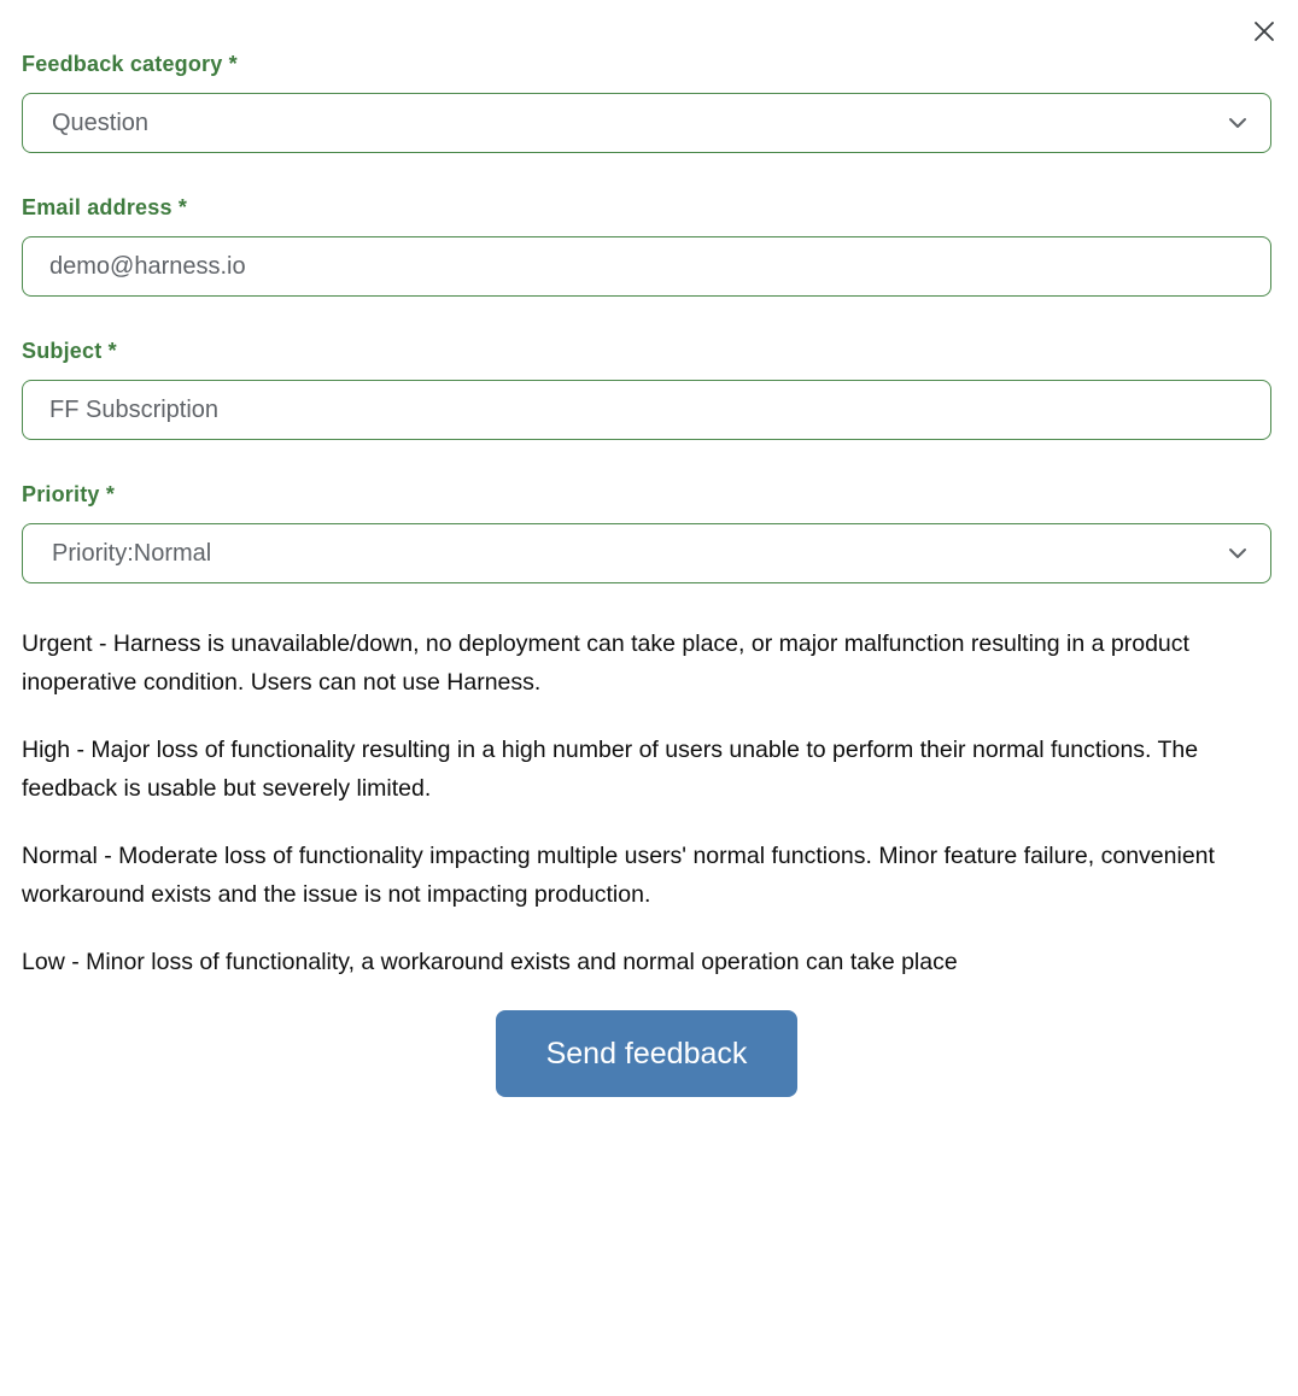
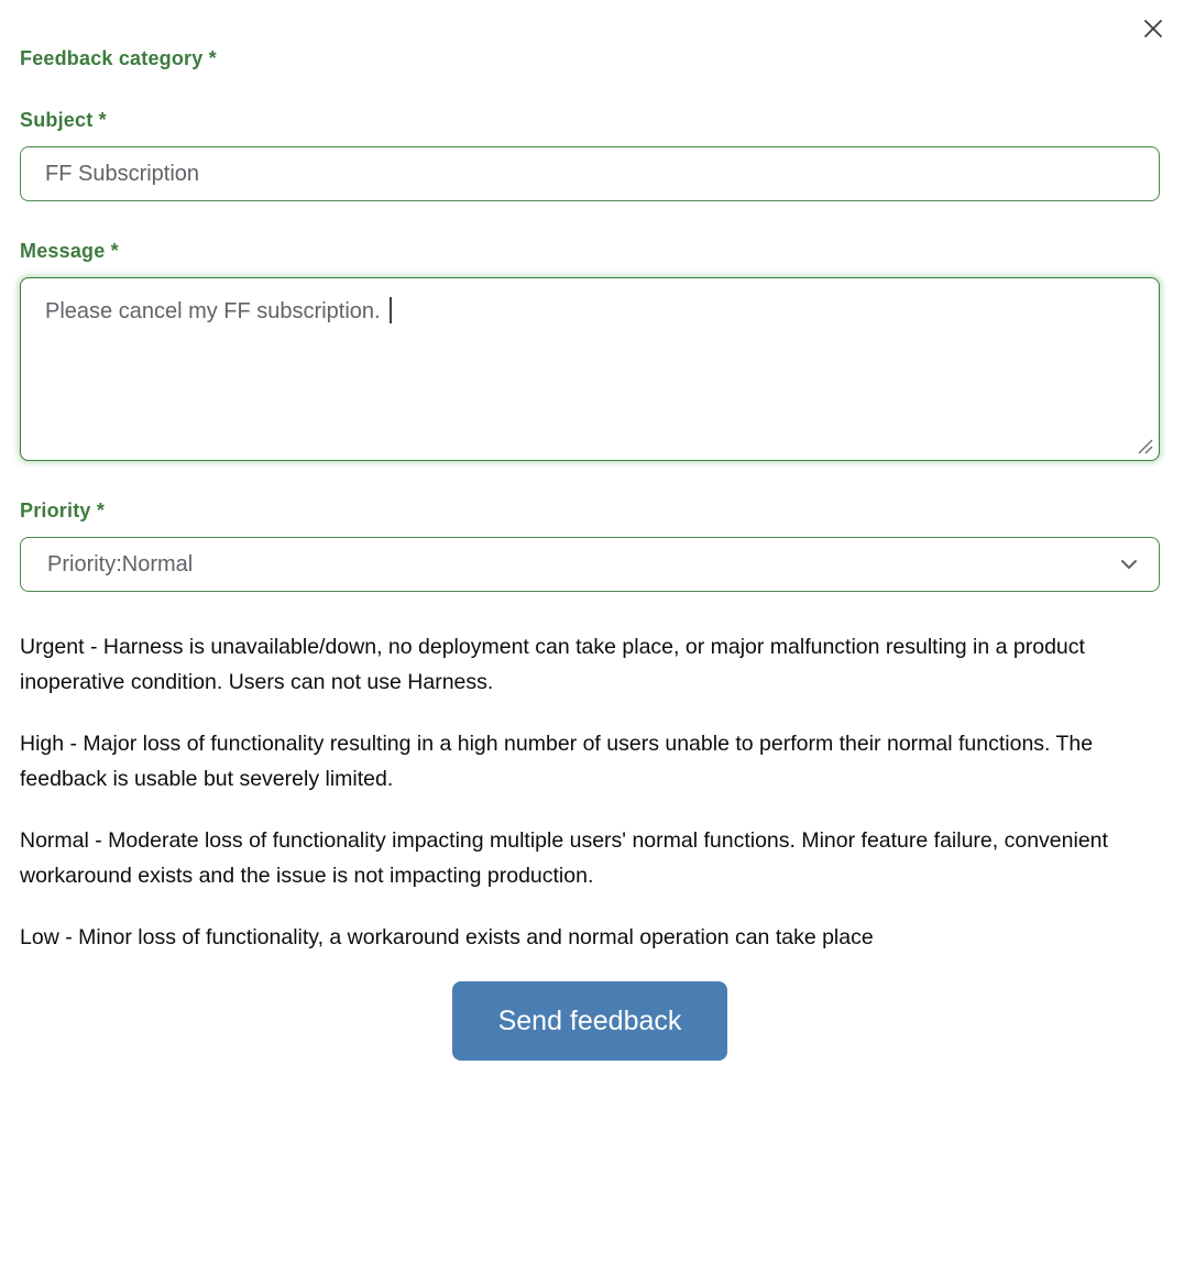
  Feedback category *
- Question
- Email address *
- demo@harness.io
  Subject *
  FF Subscription
+ Message *
+ Please cancel my FF subscription.
  Priority *
  Priority:Normal
  Urgent - Harness is unavailable/down, no deployment can take place, or major malfunction resulting in a product inoperative condition. Users can not use Harness.
  High - Major loss of functionality resulting in a high number of users unable to perform their normal functions. The feedback is usable but severely limited.
  Normal - Moderate loss of functionality impacting multiple users' normal functions. Minor feature failure, convenient workaround exists and the issue is not impacting production.
  Low - Minor loss of functionality, a workaround exists and normal operation can take place
  Send feedback
